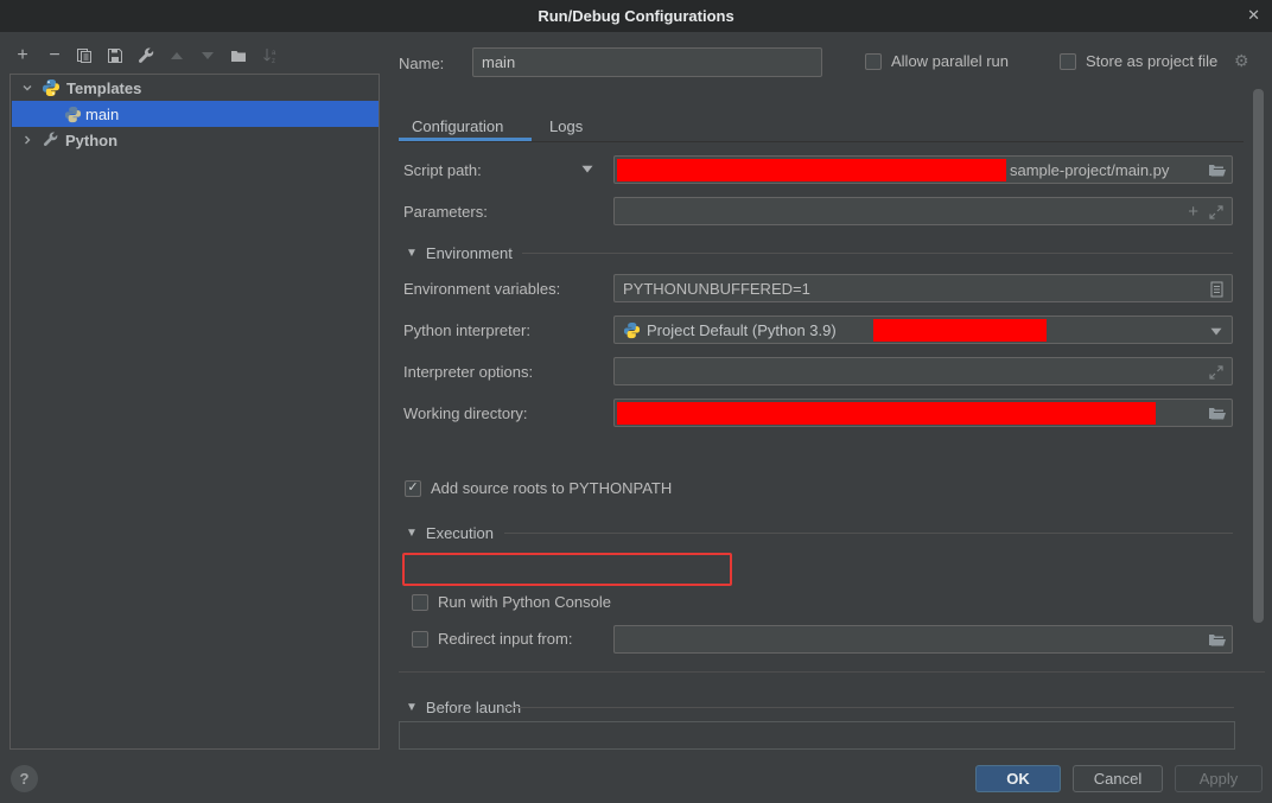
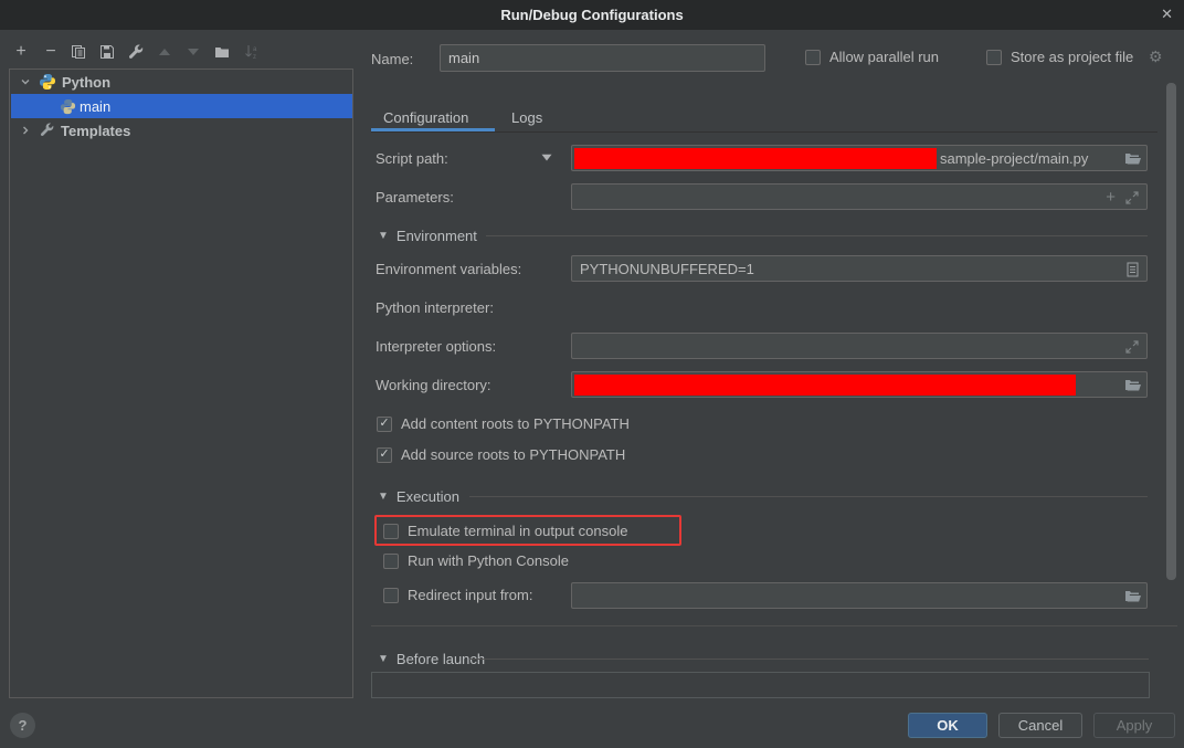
  Run/Debug Configurations
  ✕
  +
  −
- Templates
+ Python
  main
- Python
+ Templates
  Name:
  main
  Allow parallel run
  Store as project file
  ⚙
  Configuration
  Logs
  Script path:
  sample-project/main.py
  Parameters:
  +
  ▼
  Environment
  Environment variables:
  PYTHONUNBUFFERED=1
  Python interpreter:
- Project Default (Python 3.9)
  Interpreter options:
  Working directory:
+ Add content roots to PYTHONPATH
  Add source roots to PYTHONPATH
  ▼
  Execution
+ Emulate terminal in output console
  Run with Python Console
  Redirect input from:
  ▼
  Before laun
  ?
  OK
  Cancel
  Apply
